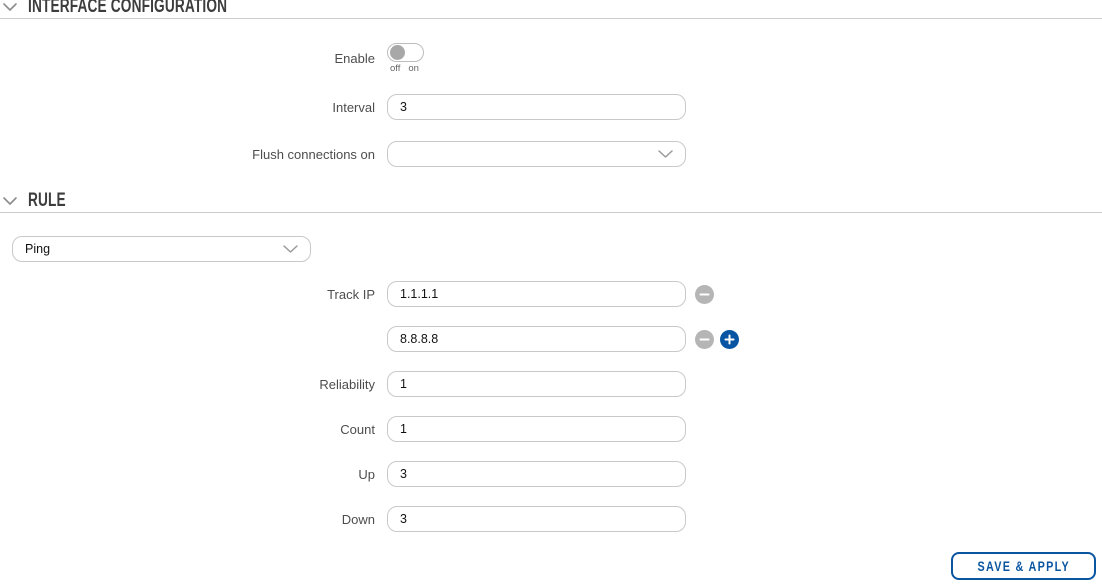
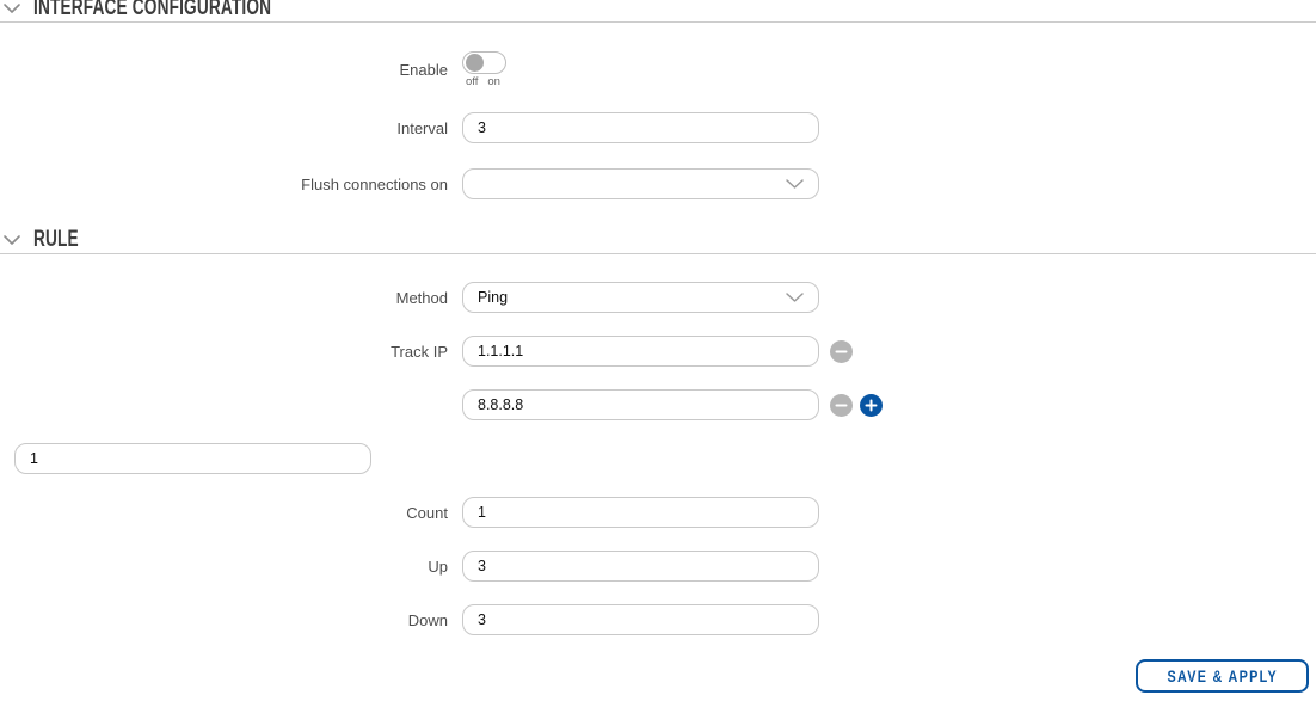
  INTERFACE CONFIGURATION
  Enable
  off
  on
  Interval
  3
  Flush connections on
  RULE
+ Method
  Ping
  Track IP
  1.1.1.1
  8.8.8.8
- Reliability
  1
  Count
  1
  Up
  3
  Down
  3
  SAVE & APPLY
